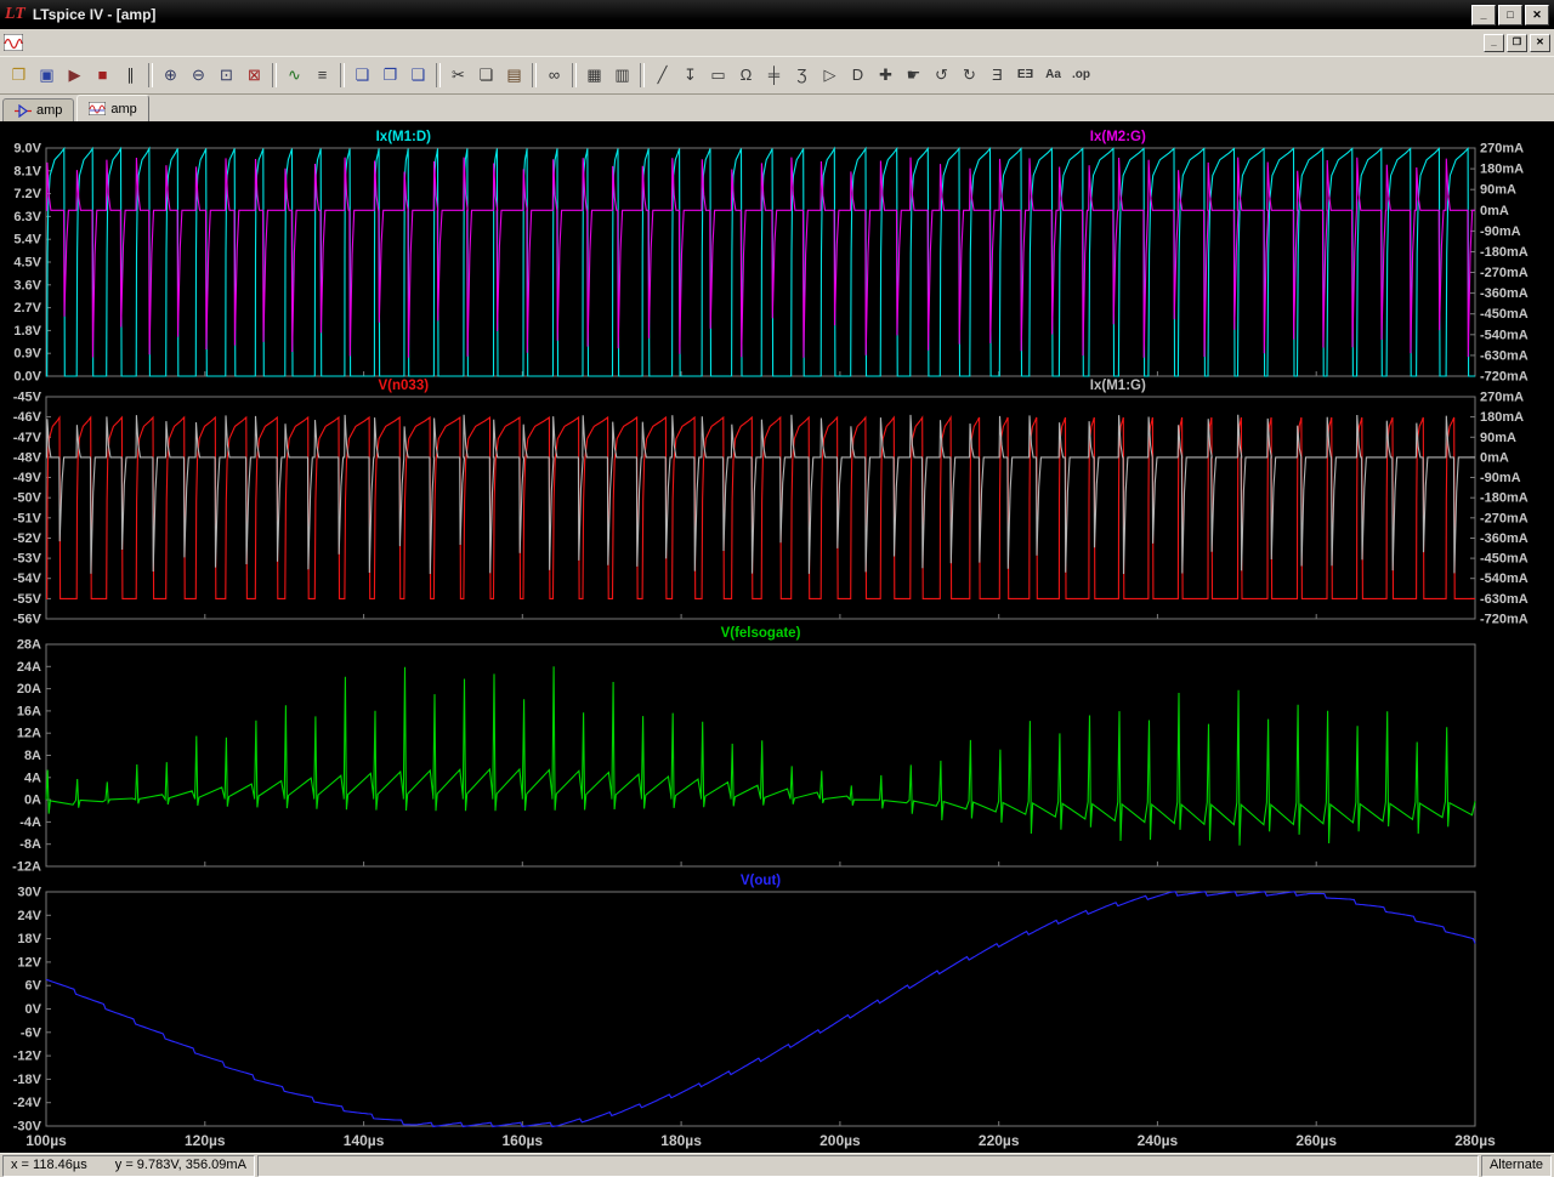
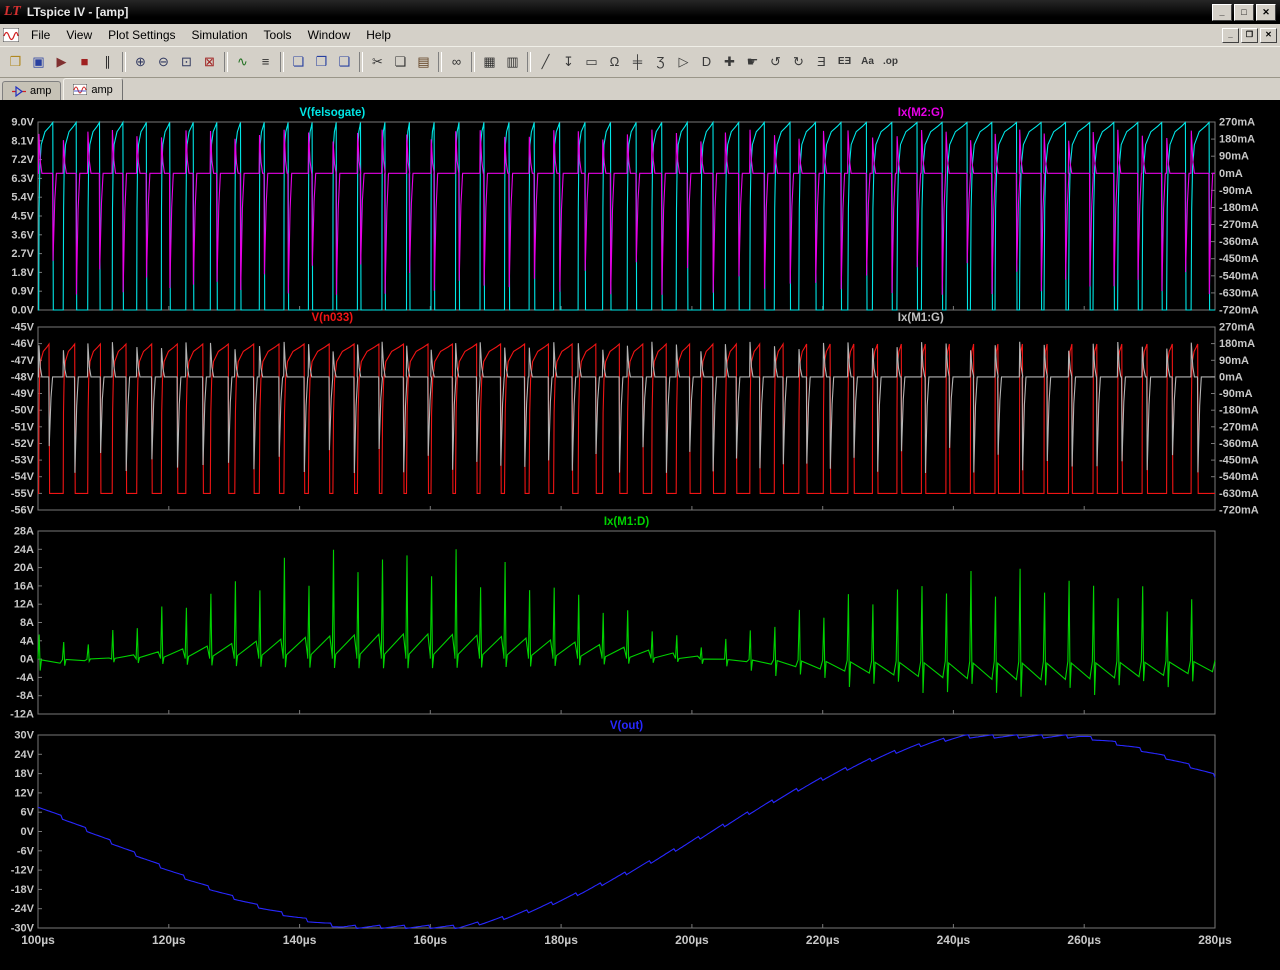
  LT
  LTspice IV - [amp]
  _
  □
  ✕
+ File
+ View
+ Plot Settings
+ Simulation
+ Tools
+ Window
+ Help
  _
  ❐
  ✕
  ❒
  ▣
  ▶
  ■
  ∥
  ⊕
  ⊖
  ⊡
  ⊠
  ∿
  ≡
  ❏
  ❐
  ❑
  ✂
  ❏
  ▤
  ∞
  ▦
  ▥
  ╱
  ↧
  ▭
  Ω
  ╪
  Ʒ
  ▷
  D
  ✚
  ☛
  ↺
  ↻
  Ǝ
  EƎ
  Aa
  .op
  amp
  amp
- Ix(M1:D)
+ V(felsogate)
  Ix(M2:G)
  9.0V
  8.1V
  7.2V
  6.3V
  5.4V
  4.5V
  3.6V
  2.7V
  1.8V
  0.9V
  0.0V
  270mA
  180mA
  90mA
  0mA
  -90mA
  -180mA
  -270mA
  -360mA
  -450mA
  -540mA
  -630mA
  -720mA
  V(n033)
  Ix(M1:G)
  -45V
  -46V
  -47V
  -48V
  -49V
  -50V
  -51V
  -52V
  -53V
  -54V
  -55V
  -56V
  270mA
  180mA
  90mA
  0mA
  -90mA
  -180mA
  -270mA
  -360mA
  -450mA
  -540mA
  -630mA
  -720mA
- V(felsogate)
+ Ix(M1:D)
  28A
  24A
  20A
  16A
  12A
  8A
  4A
  0A
  -4A
  -8A
  -12A
  V(out)
  30V
  24V
  18V
  12V
  6V
  0V
  -6V
  -12V
  -18V
  -24V
  -30V
  100µs
  120µs
  140µs
  160µs
  180µs
  200µs
  220µs
  240µs
  260µs
  280µs
- x = 118.46µs y = 9.783V, 356.09mA
- Alternate
